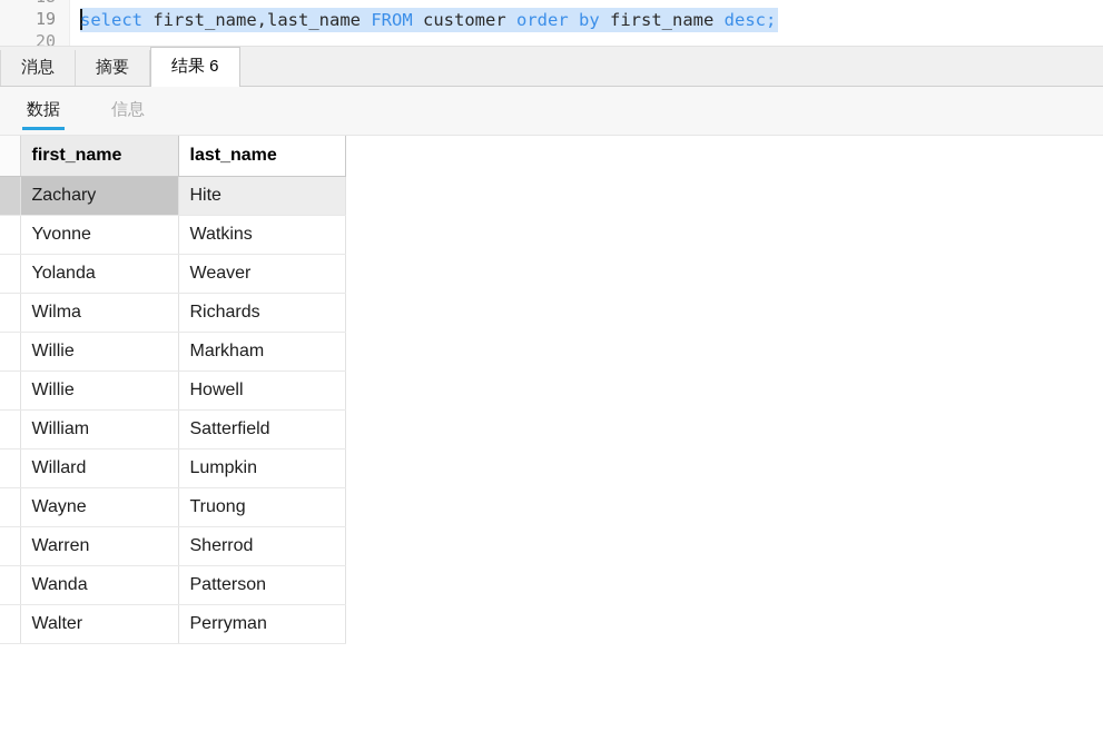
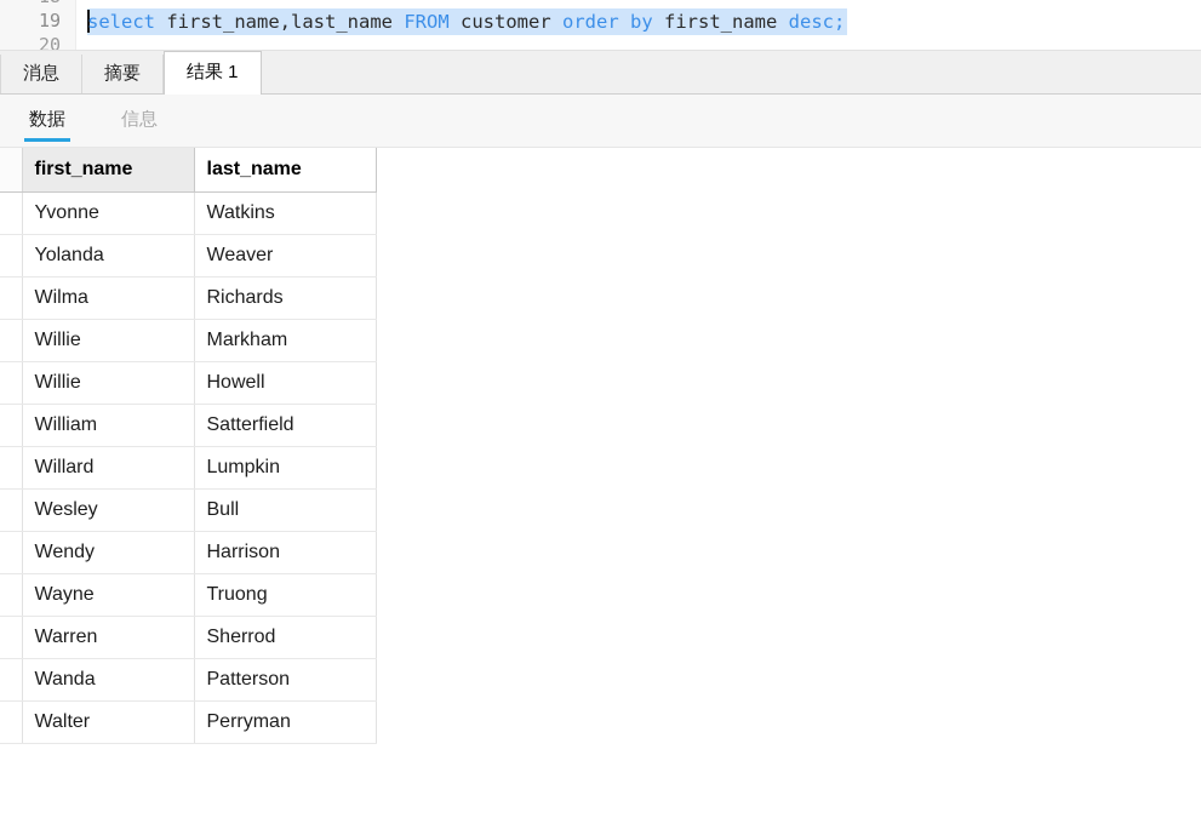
  19
  20
  select first_name,last_name FROM customer order by first_name desc;
  消息
  摘要
- 结果 6
+ 结果 1
  数据
  信息
  	first_name	last_name
- 	Zachary	Hite
  	Yvonne	Watkins
  	Yolanda	Weaver
  	Wilma	Richards
  	Willie	Markham
  	Willie	Howell
  	William	Satterfield
  	Willard	Lumpkin
+ 	Wesley	Bull
+ 	Wendy	Harrison
  	Wayne	Truong
  	Warren	Sherrod
  	Wanda	Patterson
  	Walter	Perryman
